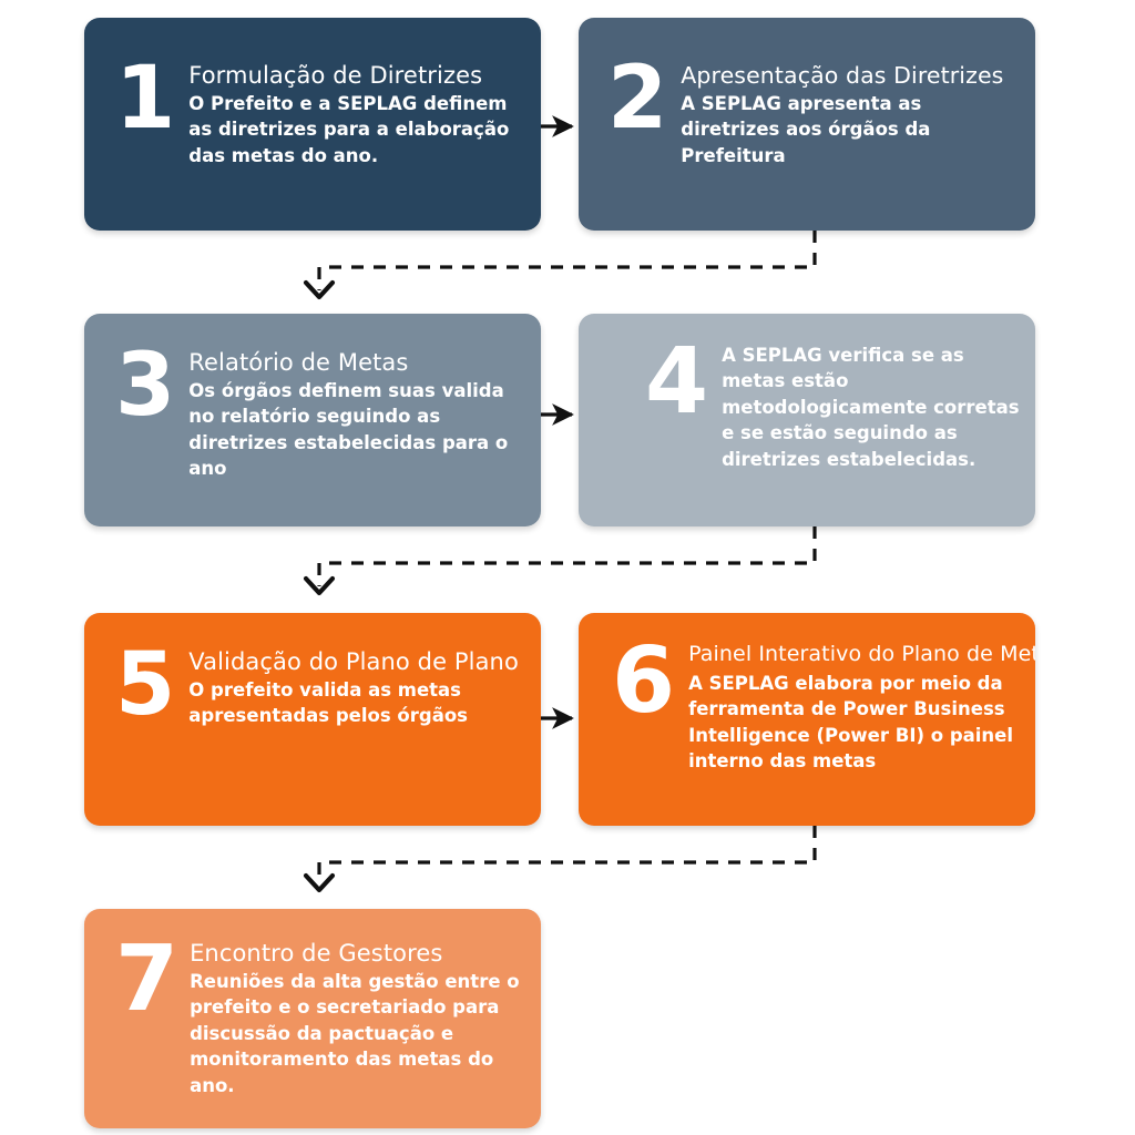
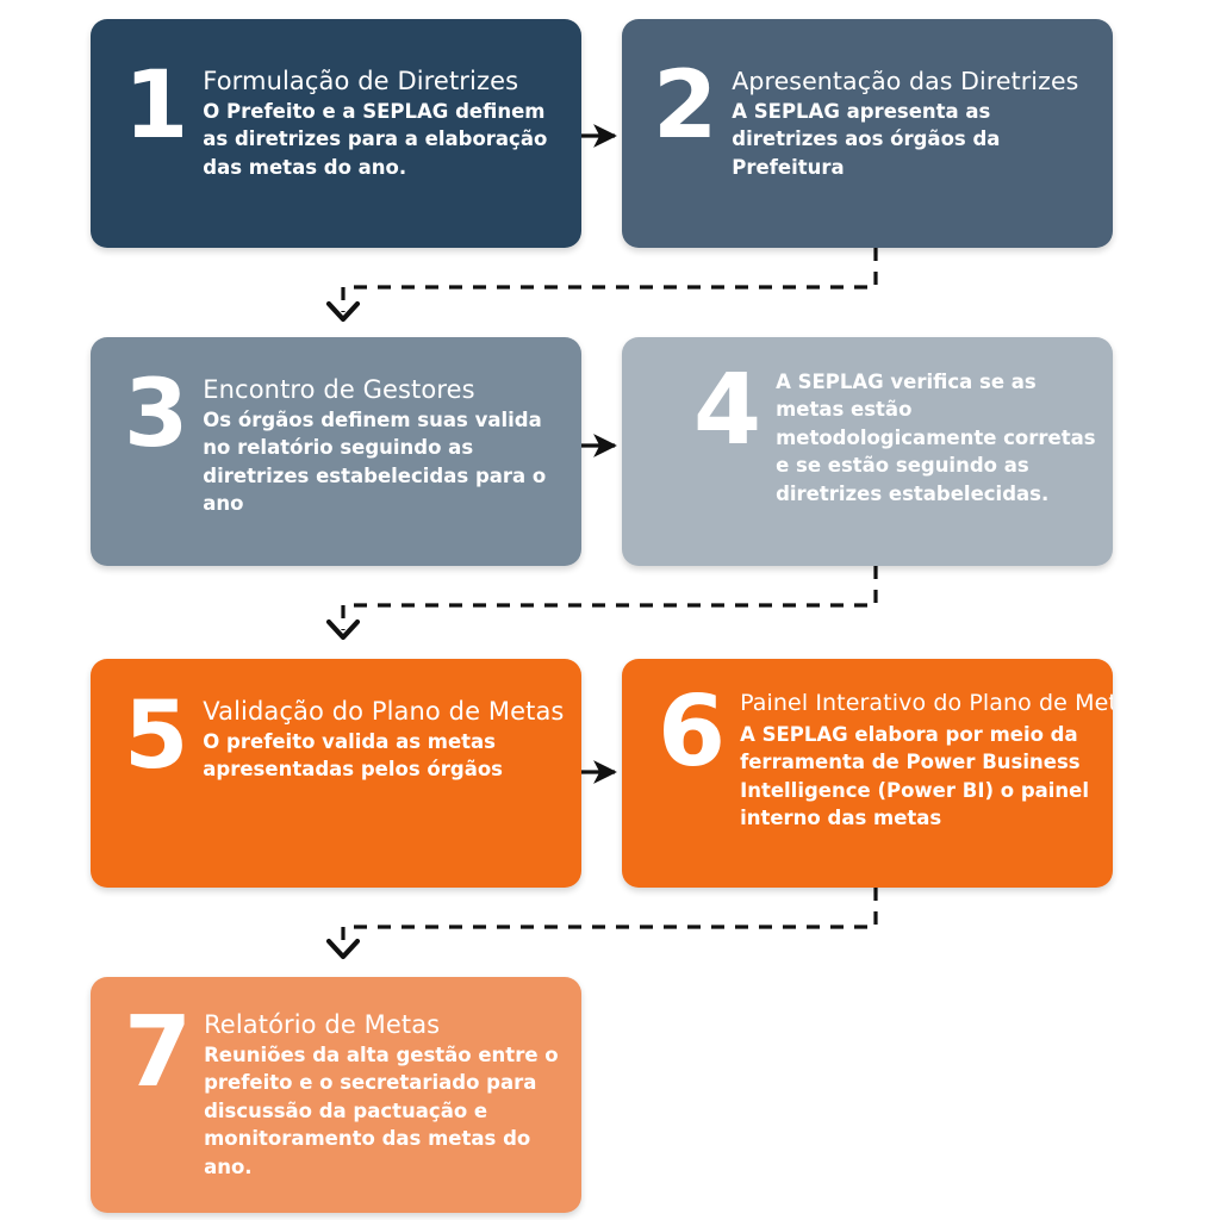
  1
  Formulação de Diretrizes
  O Prefeito e a SEPLAG definem as diretrizes para a elaboração das metas do ano.
  2
  Apresentação das Diretrizes
  A SEPLAG apresenta as diretrizes aos órgãos da Prefeitura
  3
- Relatório de Metas
+ Encontro de Gestores
  Os órgãos definem suas valida no relatório seguindo as diretrizes estabelecidas para o ano
  4
  A SEPLAG verifica se as metas estão metodologicamente corretas e se estão seguindo as diretrizes estabelecidas.
  5
- Validação do Plano de Plano
+ Validação do Plano de Metas
  O prefeito valida as metas apresentadas pelos órgãos
  6
  Painel Interativo do Plano de Me
  A SEPLAG elabora por meio da ferramenta de Power Business Intelligence (Power BI) o painel interno das metas
  7
- Encontro de Gestores
+ Relatório de Metas
  Reuniões da alta gestão entre o prefeito e o secretariado para discussão da pactuação e monitoramento das metas do ano.
